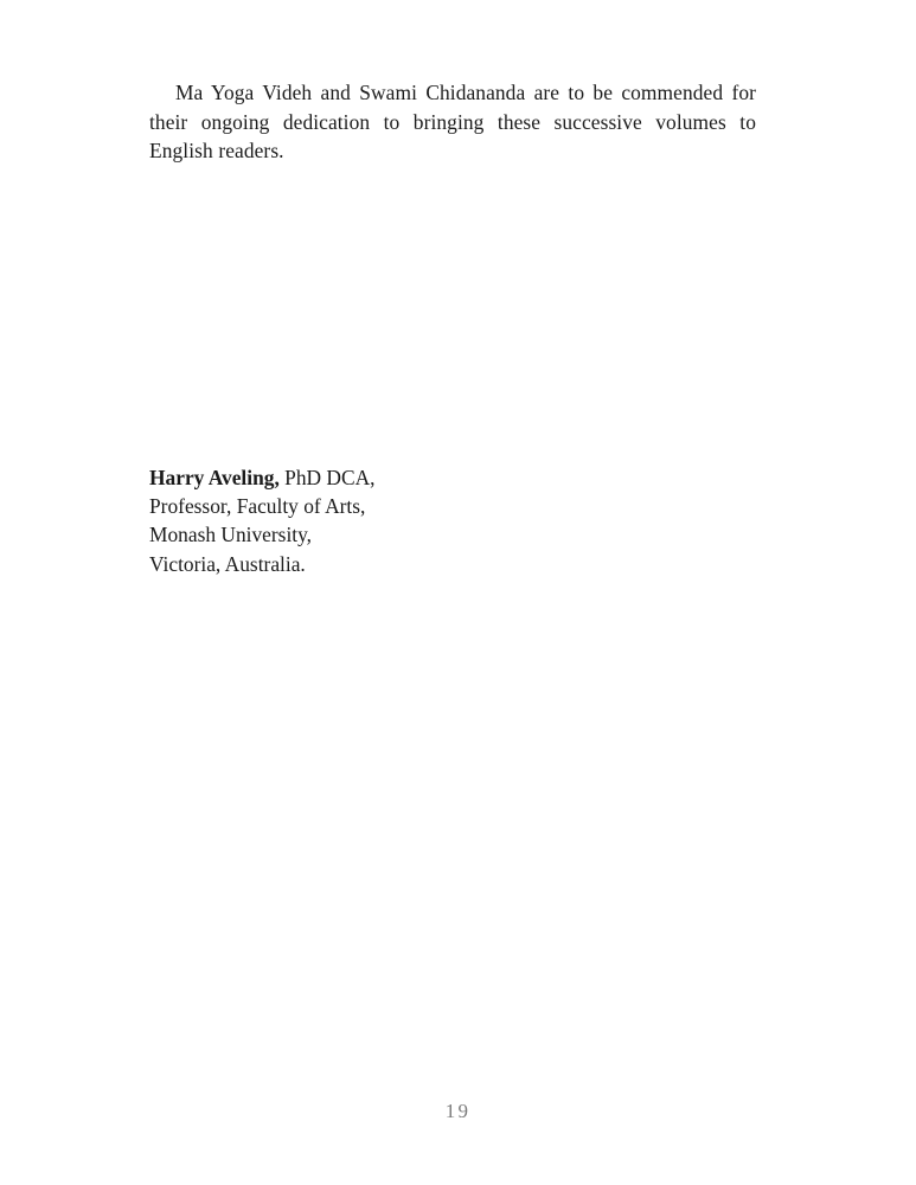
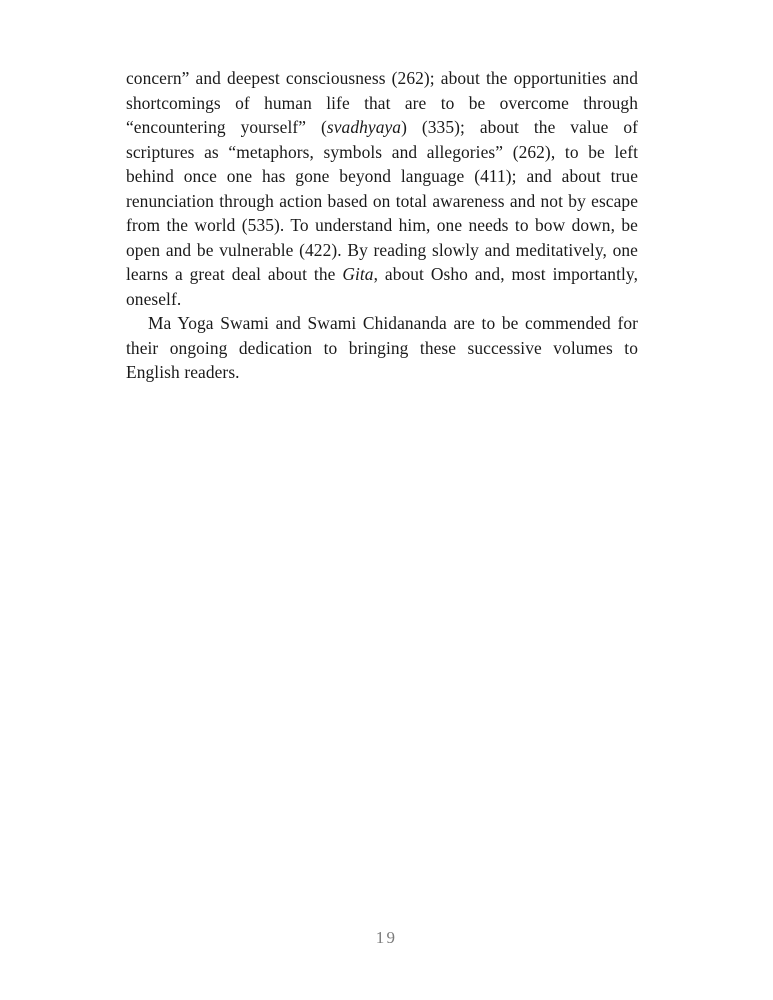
+ concern” and deepest consciousness (262); about the opportunities and shortcomings of human life that are to be overcome through “encountering yourself” (svadhyaya) (335); about the value of scriptures as “metaphors, symbols and allegories” (262), to be left behind once one has gone beyond language (411); and about true renunciation through action based on total awareness and not by escape from the world (535). To understand him, one needs to bow down, be open and be vulnerable (422). By reading slowly and meditatively, one learns a great deal about the Gita, about Osho and, most importantly, oneself.
- Ma Yoga Videh and Swami Chidananda are to be commended for their ongoing dedication to bringing these successive volumes to English readers.
+ Ma Yoga Swami and Swami Chidananda are to be commended for their ongoing dedication to bringing these successive volumes to English readers.
- Harry Aveling, PhD DCA,
- Professor, Faculty of Arts,
- Monash University,
- Victoria, Australia.
  19
